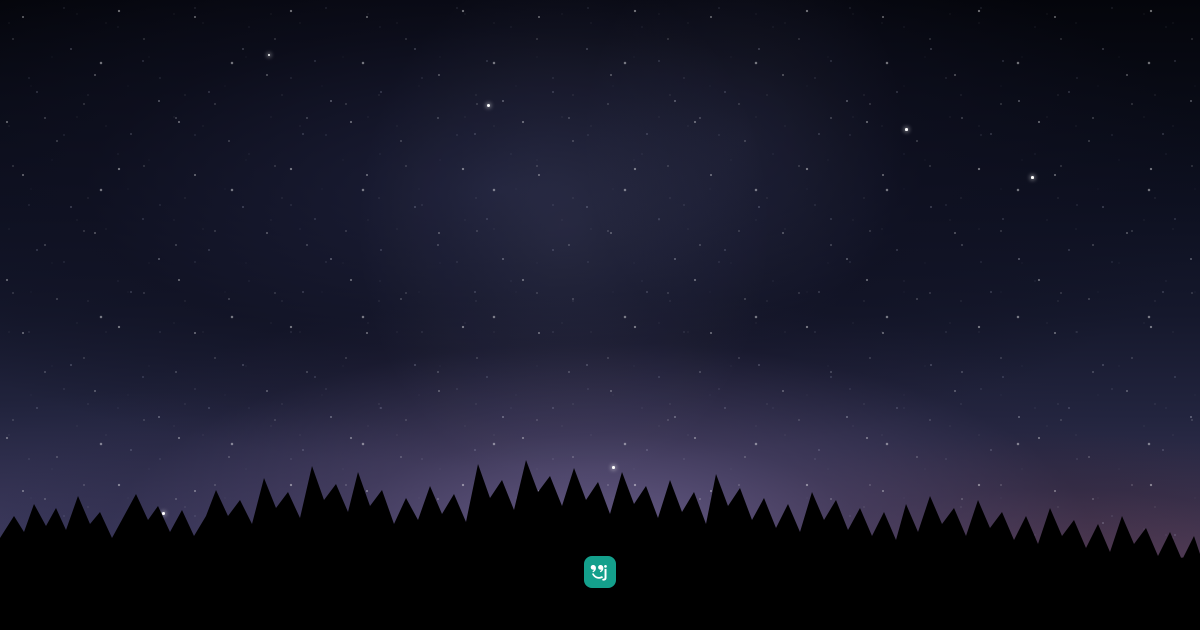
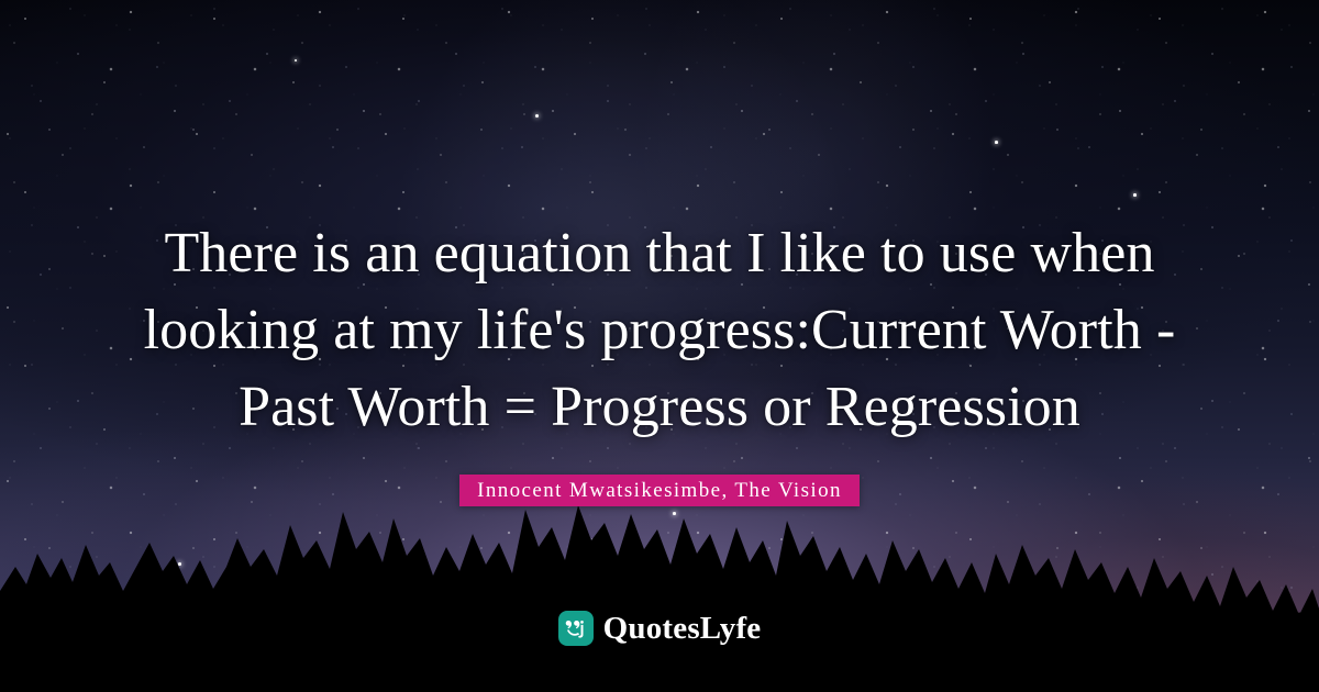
+ There is an equation that I like to use when
+ looking at my life's progress:Current Worth -
+ Past Worth = Progress or Regression
+ Innocent Mwatsikesimbe, The Vision
+ QuotesLyfe
